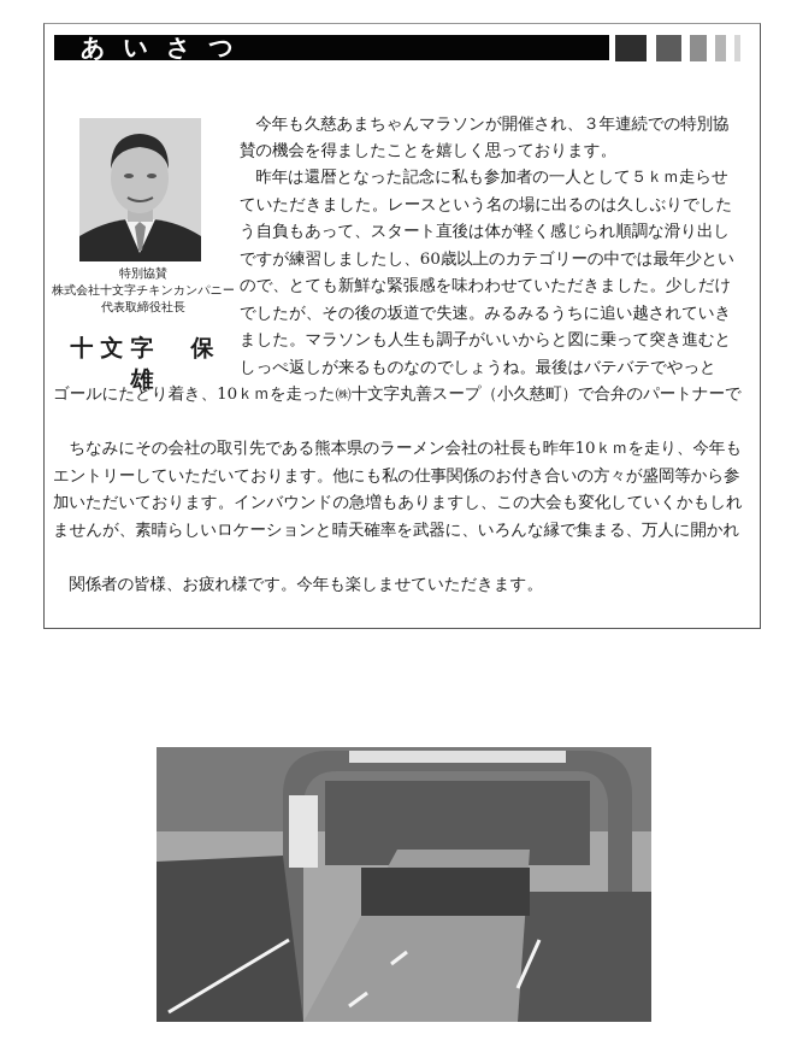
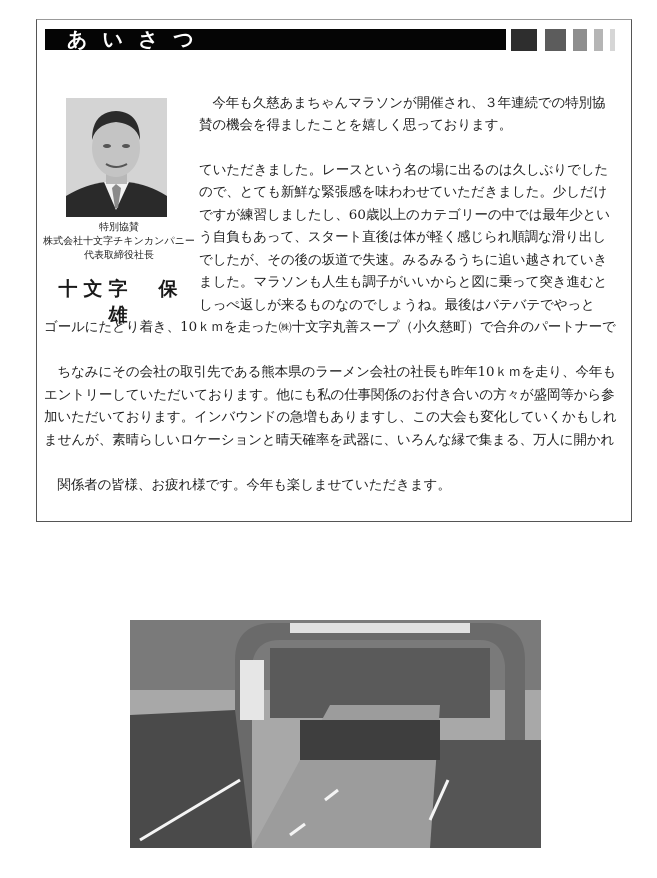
  あいさつ
  特別協賛
  株式会社十文字チキンカンパニー
  代表取締役社長
  十文字 保 雄
  今年も久慈あまちゃんマラソンが開催され、３年連続での特別協
  賛の機会を得ましたことを嬉しく思っております。
- 昨年は還暦となった記念に私も参加者の一人として５ｋｍ走らせ
  ていただきました。レースという名の場に出るのは久しぶりでした
- う自負もあって、スタート直後は体が軽く感じられ順調な滑り出し
+ ので、とても新鮮な緊張感を味わわせていただきました。少しだけ
  ですが練習しましたし、60歳以上のカテゴリーの中では最年少とい
- ので、とても新鮮な緊張感を味わわせていただきました。少しだけ
+ う自負もあって、スタート直後は体が軽く感じられ順調な滑り出し
  でしたが、その後の坂道で失速。みるみるうちに追い越されていき
  ました。マラソンも人生も調子がいいからと図に乗って突き進むと
  しっぺ返しが来るものなのでしょうね。最後はバテバテでやっと
  ゴールにたどり着き、10ｋｍを走った㈱十文字丸善スープ（小久慈町）で合弁のパートナーで
  ちなみにその会社の取引先である熊本県のラーメン会社の社長も昨年10ｋｍを走り、今年も
  エントリーしていただいております。他にも私の仕事関係のお付き合いの方々が盛岡等から参
  加いただいております。インバウンドの急増もありますし、この大会も変化していくかもしれ
  ませんが、素晴らしいロケーションと晴天確率を武器に、いろんな縁で集まる、万人に開かれ
  関係者の皆様、お疲れ様です。今年も楽しませていただきます。
